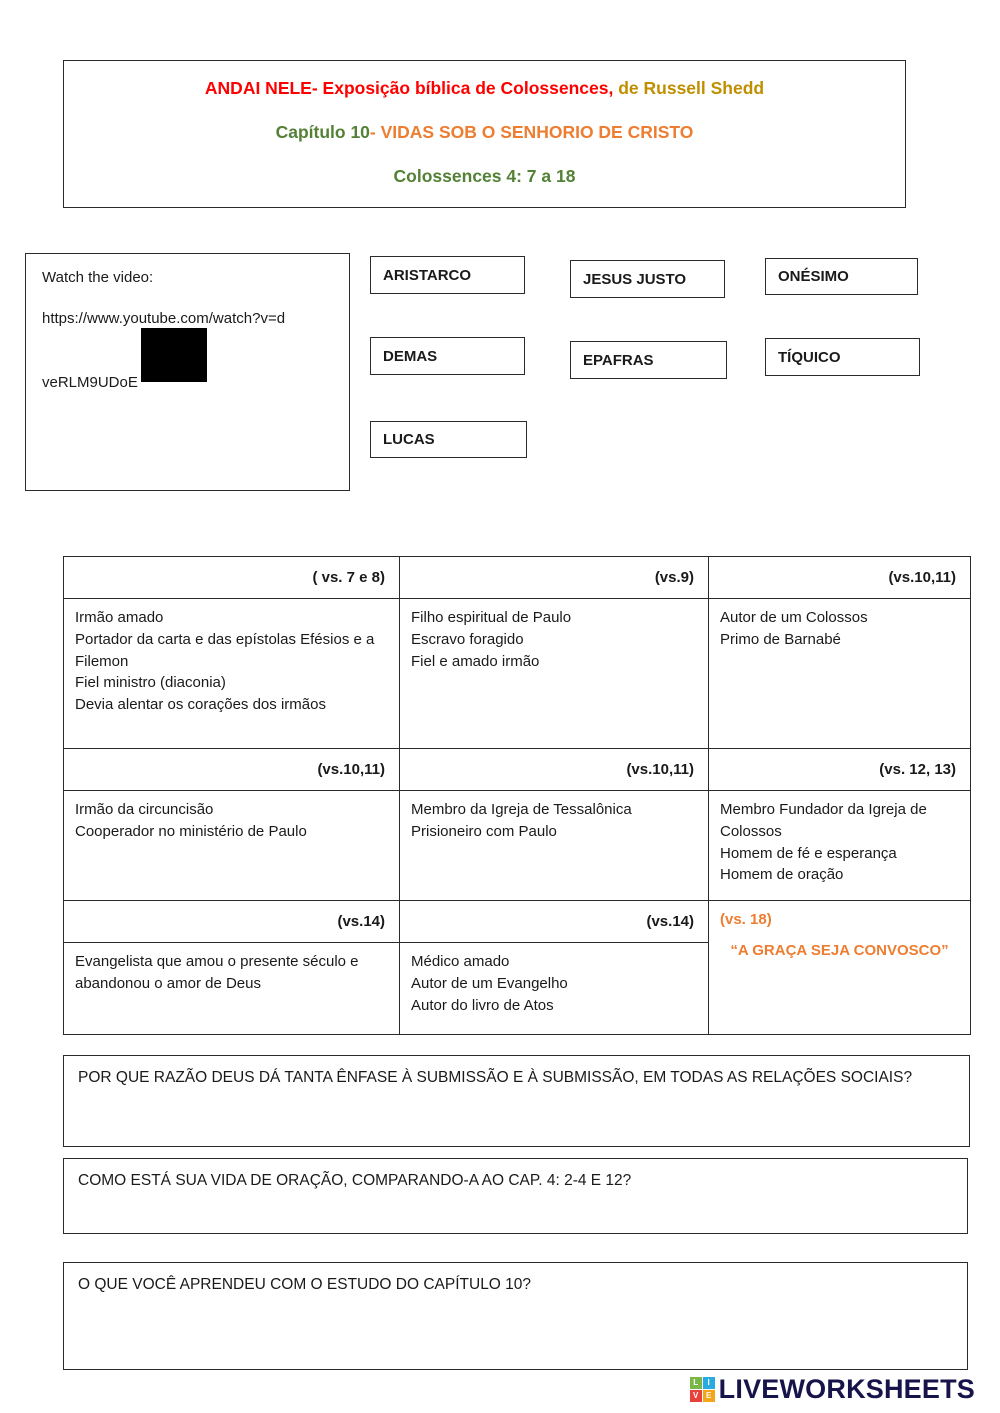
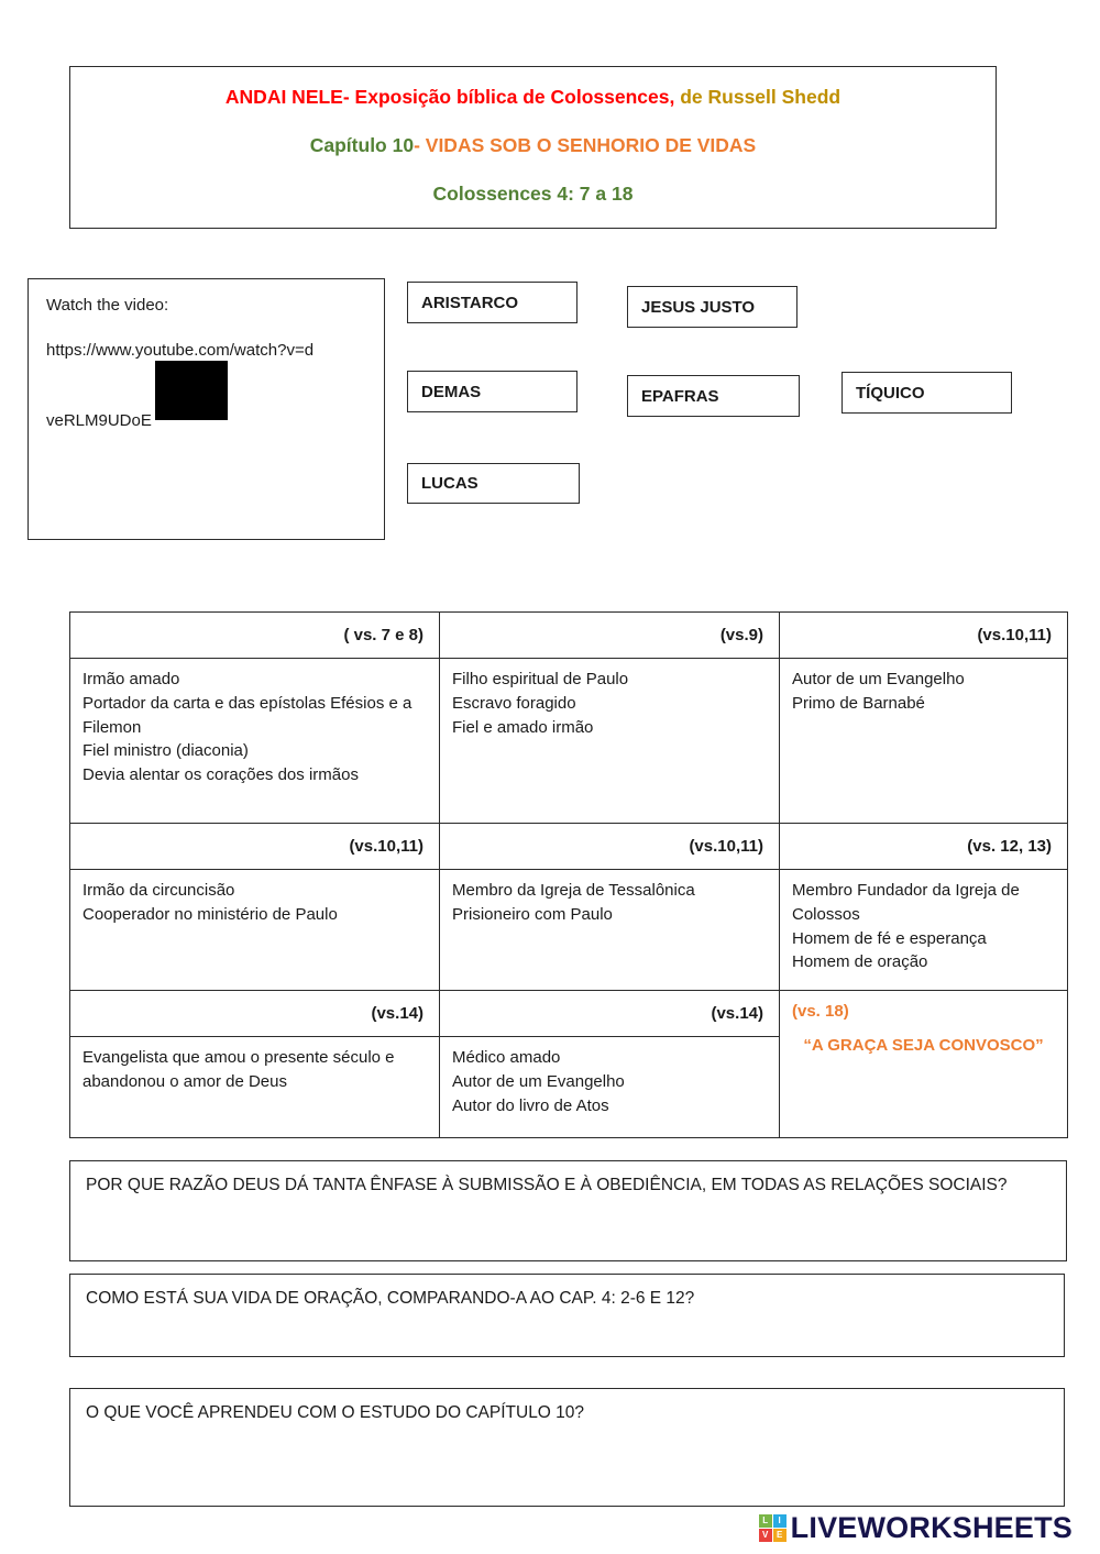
  ANDAI NELE- Exposição bíblica de Colossences, de Russell Shedd
- Capítulo 10- VIDAS SOB O SENHORIO DE CRISTO
+ Capítulo 10- VIDAS SOB O SENHORIO DE VIDAS
  Colossences 4: 7 a 18
  Watch the video:
  https://www.youtube.com/watch?v=d
  veRLM9UDoE
  ARISTARCO
  JESUS JUSTO
- ONÉSIMO
  DEMAS
  EPAFRAS
  TÍQUICO
  LUCAS
  ( vs. 7 e 8)	(vs.9)	(vs.10,11)
- Irmão amado Portador da carta e das epístolas Efésios e a Filemon Fiel ministro (diaconia) Devia alentar os corações dos irmãos	Filho espiritual de Paulo Escravo foragido Fiel e amado irmão	Autor de um Colossos Primo de Barnabé
+ Irmão amado Portador da carta e das epístolas Efésios e a Filemon Fiel ministro (diaconia) Devia alentar os corações dos irmãos	Filho espiritual de Paulo Escravo foragido Fiel e amado irmão	Autor de um Evangelho Primo de Barnabé
  (vs.10,11)	(vs.10,11)	(vs. 12, 13)
  Irmão da circuncisão Cooperador no ministério de Paulo	Membro da Igreja de Tessalônica Prisioneiro com Paulo	Membro Fundador da Igreja de Colossos Homem de fé e esperança Homem de oração
  (vs.14)	(vs.14)	(vs. 18) “A GRAÇA SEJA CONVOSCO”
  Evangelista que amou o presente século e abandonou o amor de Deus	Médico amado Autor de um Evangelho Autor do livro de Atos
- POR QUE RAZÃO DEUS DÁ TANTA ÊNFASE À SUBMISSÃO E À SUBMISSÃO, EM TODAS AS RELAÇÕES SOCIAIS?
+ POR QUE RAZÃO DEUS DÁ TANTA ÊNFASE À SUBMISSÃO E À OBEDIÊNCIA, EM TODAS AS RELAÇÕES SOCIAIS?
- COMO ESTÁ SUA VIDA DE ORAÇÃO, COMPARANDO-A AO CAP. 4: 2-4 E 12?
+ COMO ESTÁ SUA VIDA DE ORAÇÃO, COMPARANDO-A AO CAP. 4: 2-6 E 12?
  O QUE VOCÊ APRENDEU COM O ESTUDO DO CAPÍTULO 10?
  L
  I
  V
  E
  LIVEWORKSHEETS
